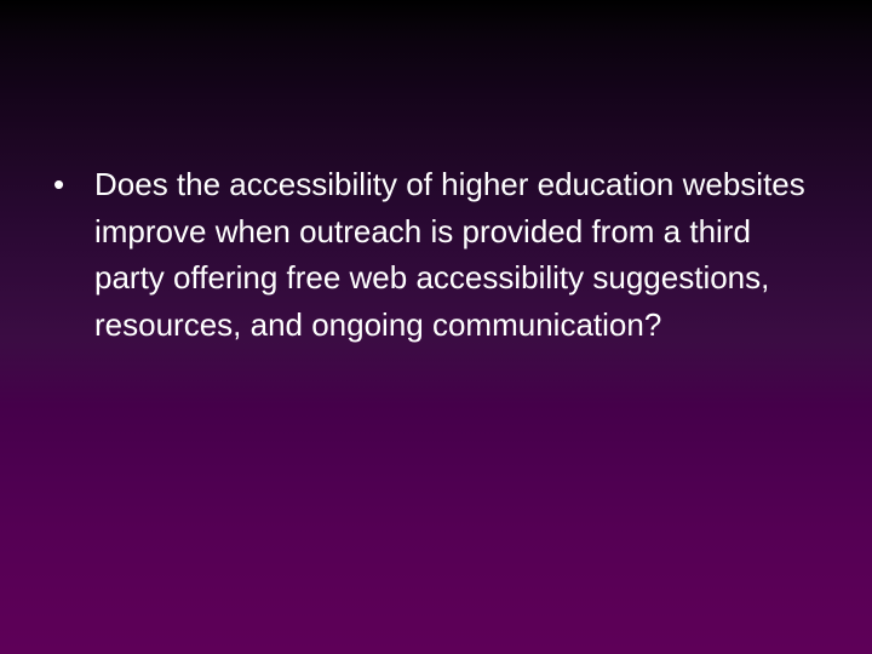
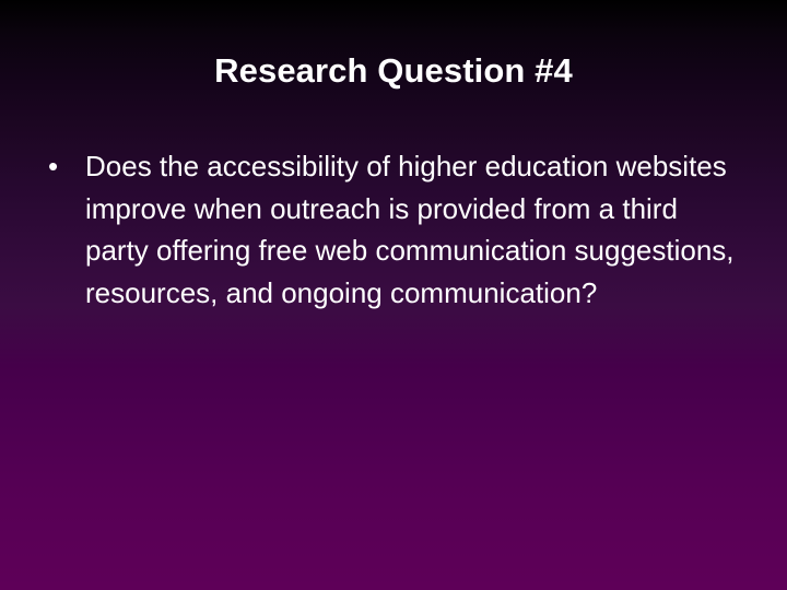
+ Research Question #4
  •
- Does the accessibility of higher education websites improve when outreach is provided from a third party offering free web accessibility suggestions, resources, and ongoing communication?
+ Does the accessibility of higher education websites improve when outreach is provided from a third party offering free web communication suggestions, resources, and ongoing communication?
